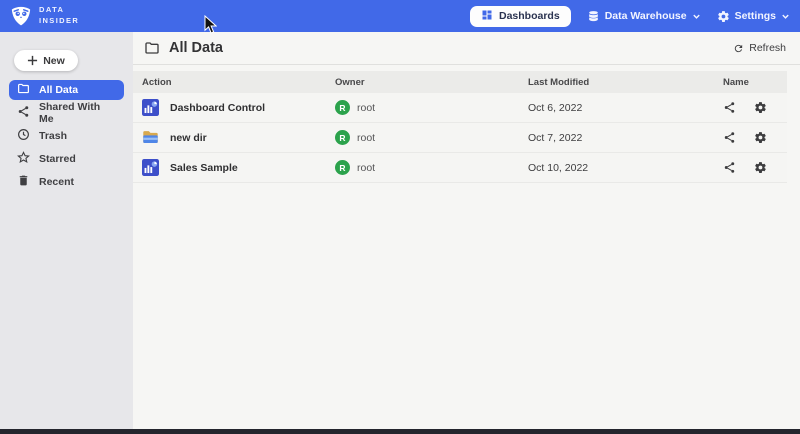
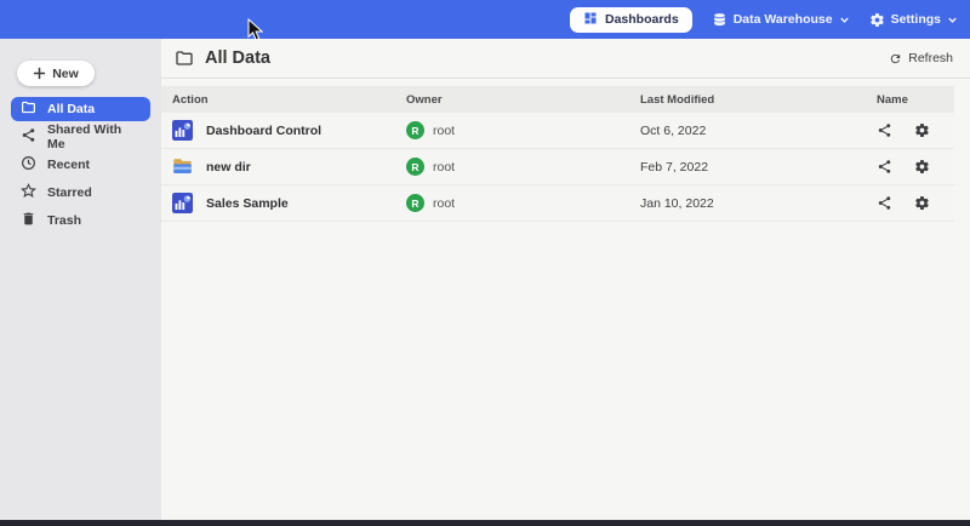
- DATA
- INSIDER
  Dashboards
  Data Warehouse
  Settings
  New
  All Data
  Shared With Me
- Trash
+ Recent
  Starred
- Recent
+ Trash
  All Data
  Refresh
  Action
  Owner
  Last Modified
  Name
  Dashboard Control
  R
  root
  Oct 6, 2022
  new dir
  R
  root
- Oct 7, 2022
+ Feb 7, 2022
  Sales Sample
  R
  root
- Oct 10, 2022
+ Jan 10, 2022
